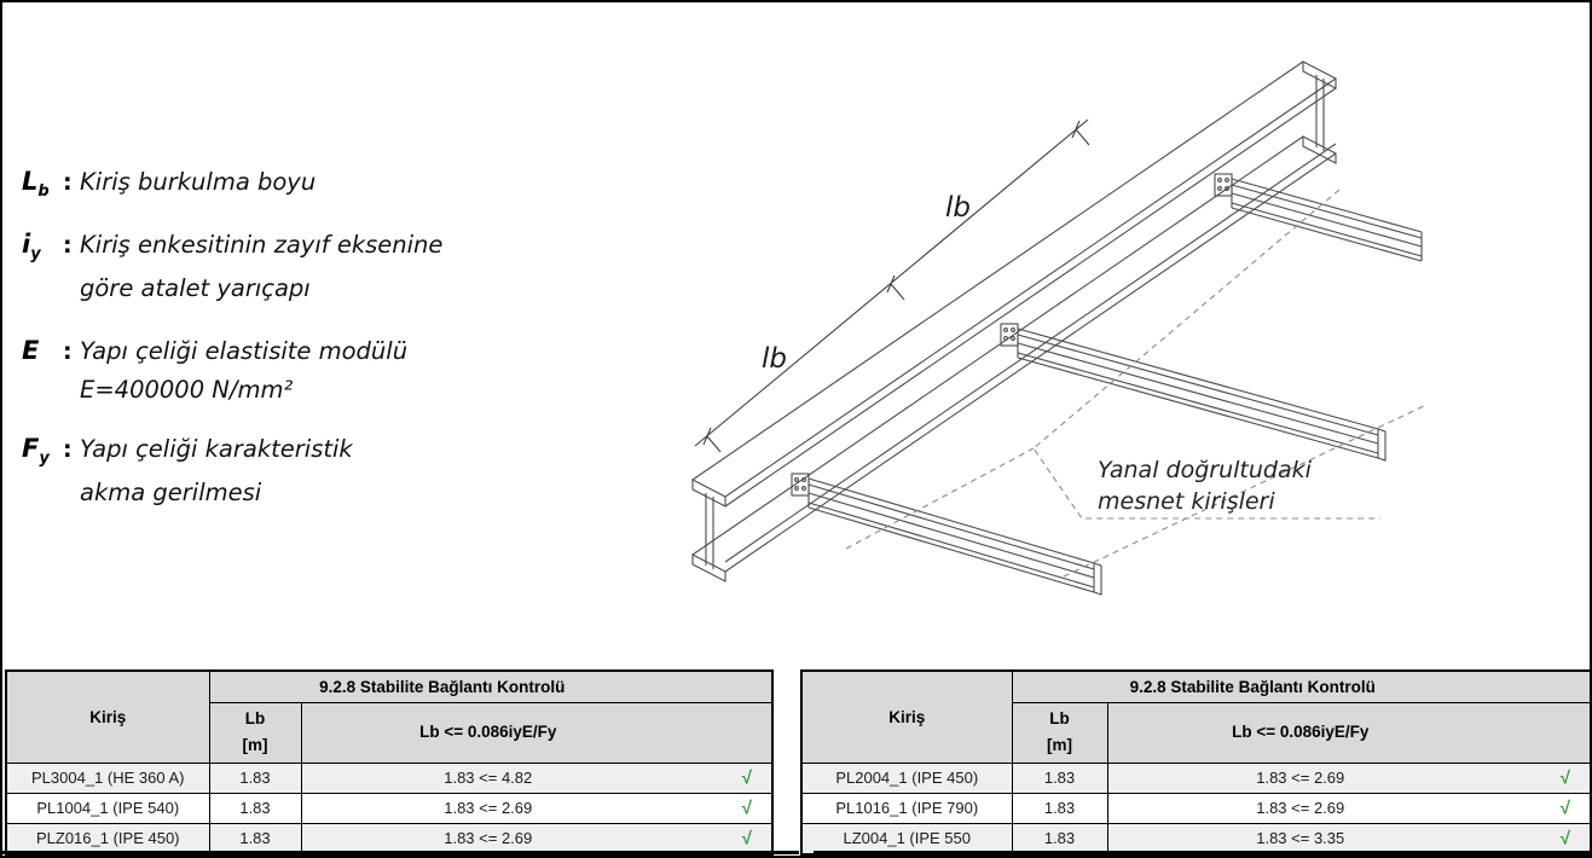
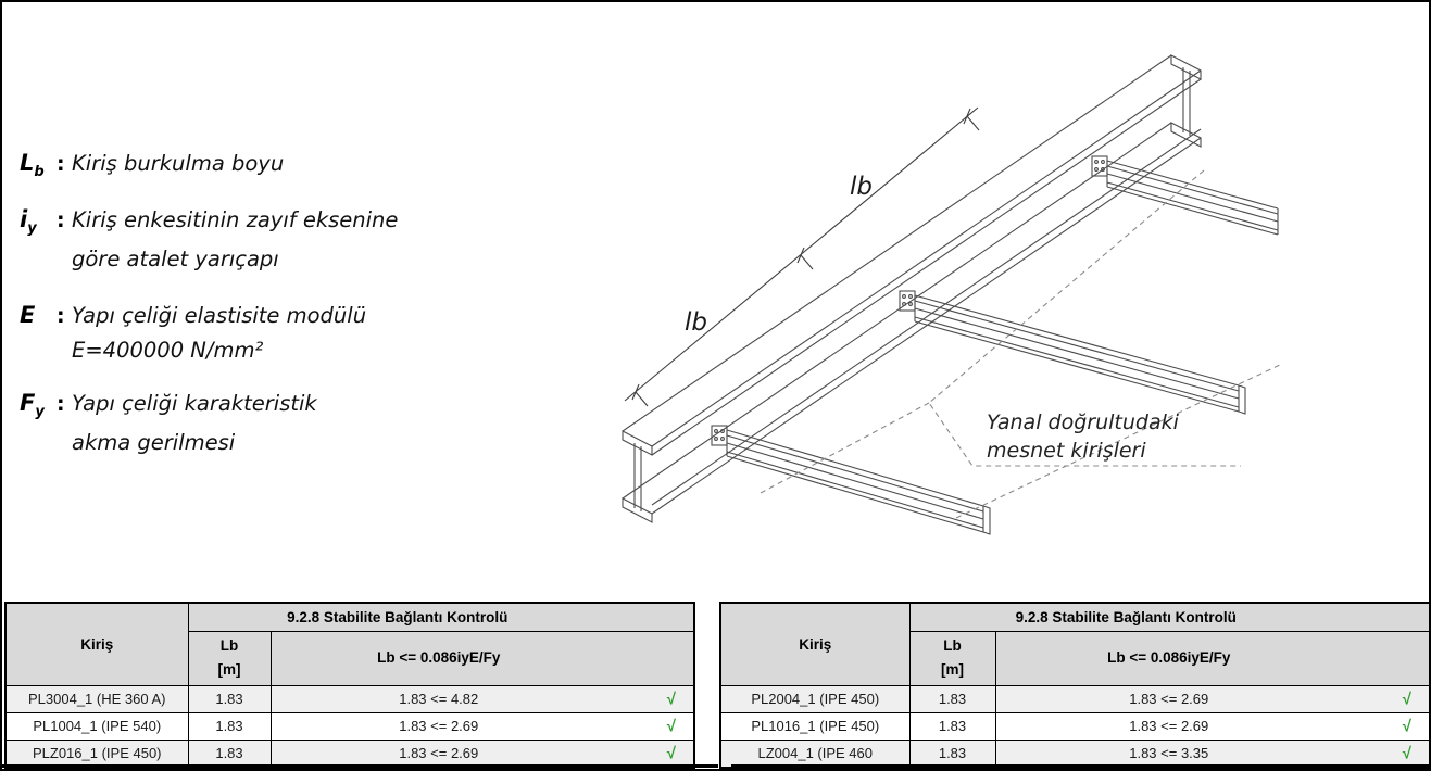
  Lb
  :
  Kiriş burkulma boyu
  iy
  :
  Kiriş enkesitinin zayıf eksenine
  göre atalet yarıçapı
  E
  :
  Yapı çeliği elastisite modülü
  E=400000 N/mm²
  Fy
  :
  Yapı çeliği karakteristik
  akma gerilmesi
  lb
  lb
  Yanal doğrultudaki
  mesnet kirişleri
  Kiriş	9.2.8 Stabilite Bağlantı Kontrolü
  Lb[m]	Lb <= 0.086iyE/Fy
  PL3004_1 (HE 360 A)	1.83	1.83 <= 4.82 √
  PL1004_1 (IPE 540)	1.83	1.83 <= 2.69 √
  PLZ016_1 (IPE 450)	1.83	1.83 <= 2.69 √
  Kiriş	9.2.8 Stabilite Bağlantı Kontrolü
  Lb[m]	Lb <= 0.086iyE/Fy
  PL2004_1 (IPE 450)	1.83	1.83 <= 2.69 √
- PL1016_1 (IPE 790)	1.83	1.83 <= 2.69 √
+ PL1016_1 (IPE 450)	1.83	1.83 <= 2.69 √
- LZ004_1 (IPE 550	1.83	1.83 <= 3.35 √
+ LZ004_1 (IPE 460	1.83	1.83 <= 3.35 √
